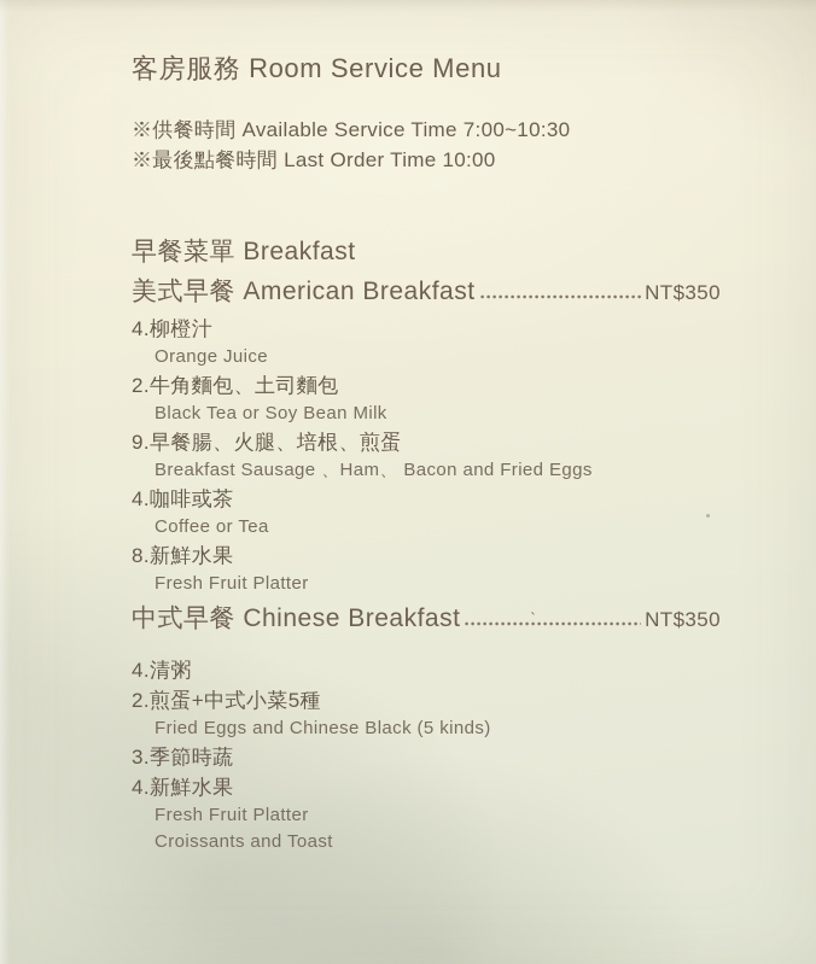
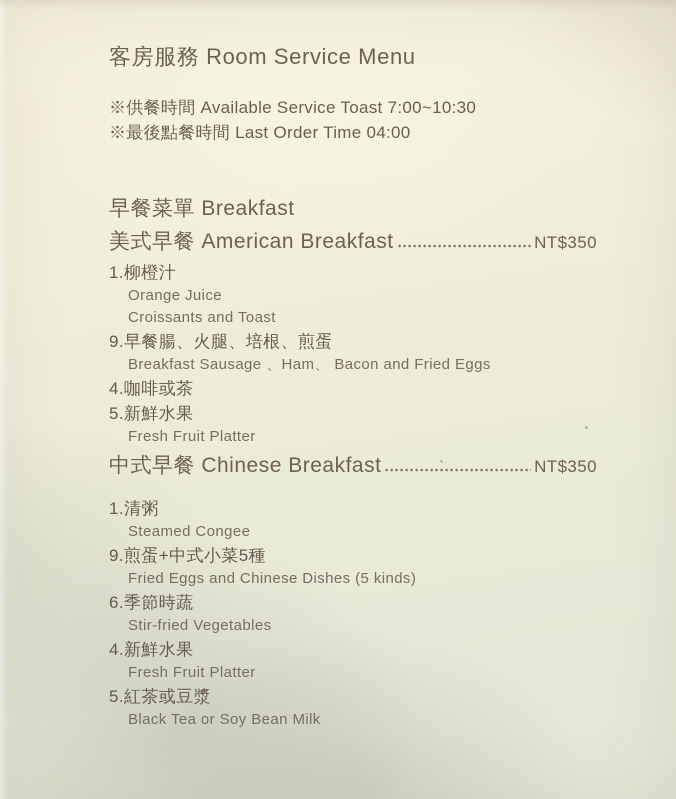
  客房服務 Room Service Menu
- ※供餐時間 Available Service Time 7:00~10:30
+ ※供餐時間 Available Service Toast 7:00~10:30
- ※最後點餐時間 Last Order Time 10:00
+ ※最後點餐時間 Last Order Time 04:00
  早餐菜單 Breakfast
  美式早餐 American Breakfast
  NT$350
- 4.柳橙汁
+ 1.柳橙汁
  Orange Juice
- 2.牛角麵包、土司麵包
- Black Tea or Soy Bean Milk
+ Croissants and Toast
  9.早餐腸、火腿、培根、煎蛋
  Breakfast Sausage 、Ham、 Bacon and Fried Eggs
  4.咖啡或茶
- Coffee or Tea
- 8.新鮮水果
+ 5.新鮮水果
  Fresh Fruit Platter
  中式早餐 Chinese Breakfast
  `
  NT$350
- 4.清粥
+ 1.清粥
+ Steamed Congee
- 2.煎蛋+中式小菜5種
+ 9.煎蛋+中式小菜5種
- Fried Eggs and Chinese Black (5 kinds)
+ Fried Eggs and Chinese Dishes (5 kinds)
- 3.季節時蔬
+ 6.季節時蔬
+ Stir-fried Vegetables
  4.新鮮水果
  Fresh Fruit Platter
+ 5.紅茶或豆漿
- Croissants and Toast
+ Black Tea or Soy Bean Milk
